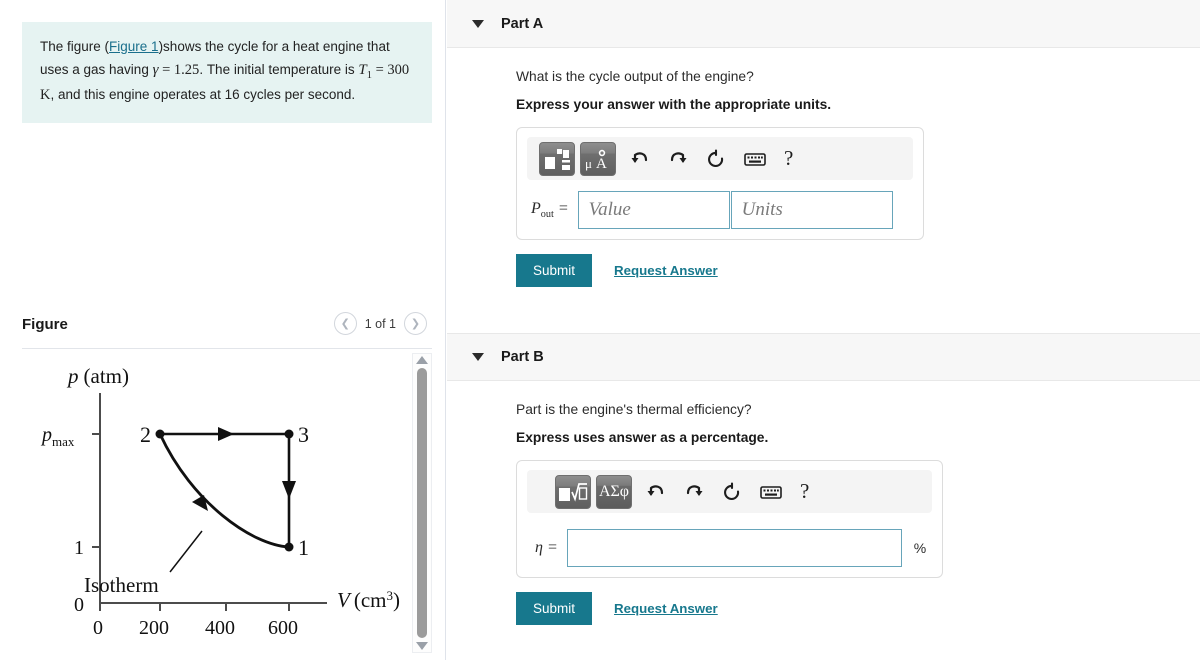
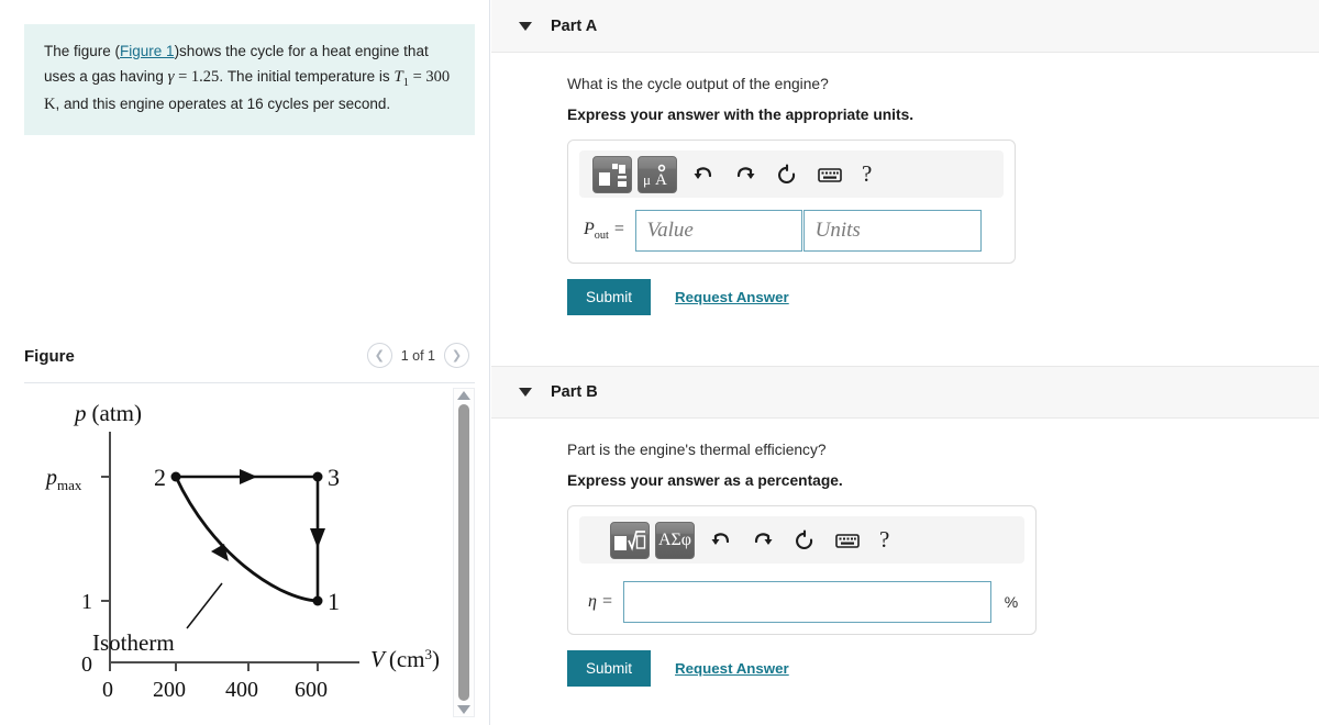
  The figure (Figure 1)shows the cycle for a heat engine that uses a gas having γ = 1.25. The initial temperature is T1 = 300 K, and this engine operates at 16 cycles per second.
  Figure
  ❮
  1 of 1
  ❯
  p (atm)
  V (cm3)
  pmax
  1
  0
  0
  200
  400
  600
  Isotherm
  2
  3
  1
  Part A
  What is the cycle output of the engine?
  Express your answer with the appropriate units.
  A
  μ
  ?
  Pout =
  Value
  Units
  Submit
  Request Answer
  Part B
  Part is the engine's thermal efficiency?
- Express uses answer as a percentage.
+ Express your answer as a percentage.
  ΑΣφ
  ?
  η =
  %
  Submit
  Request Answer
